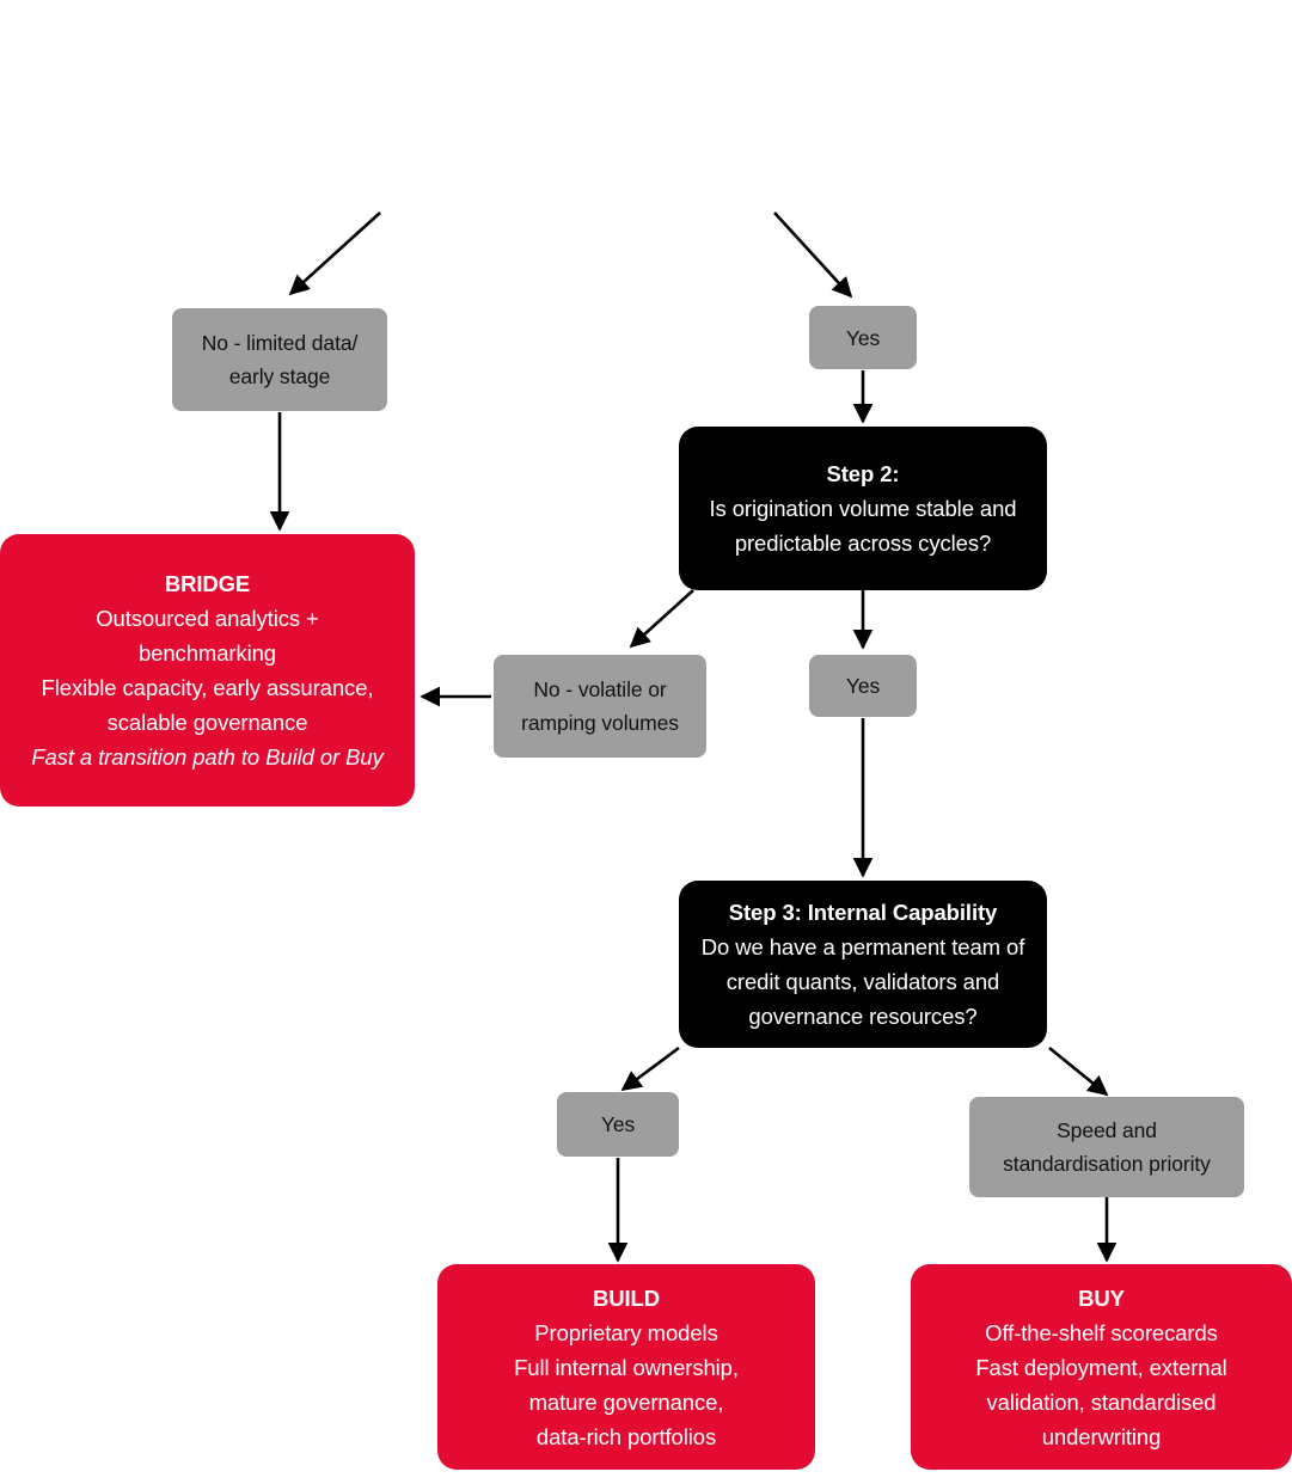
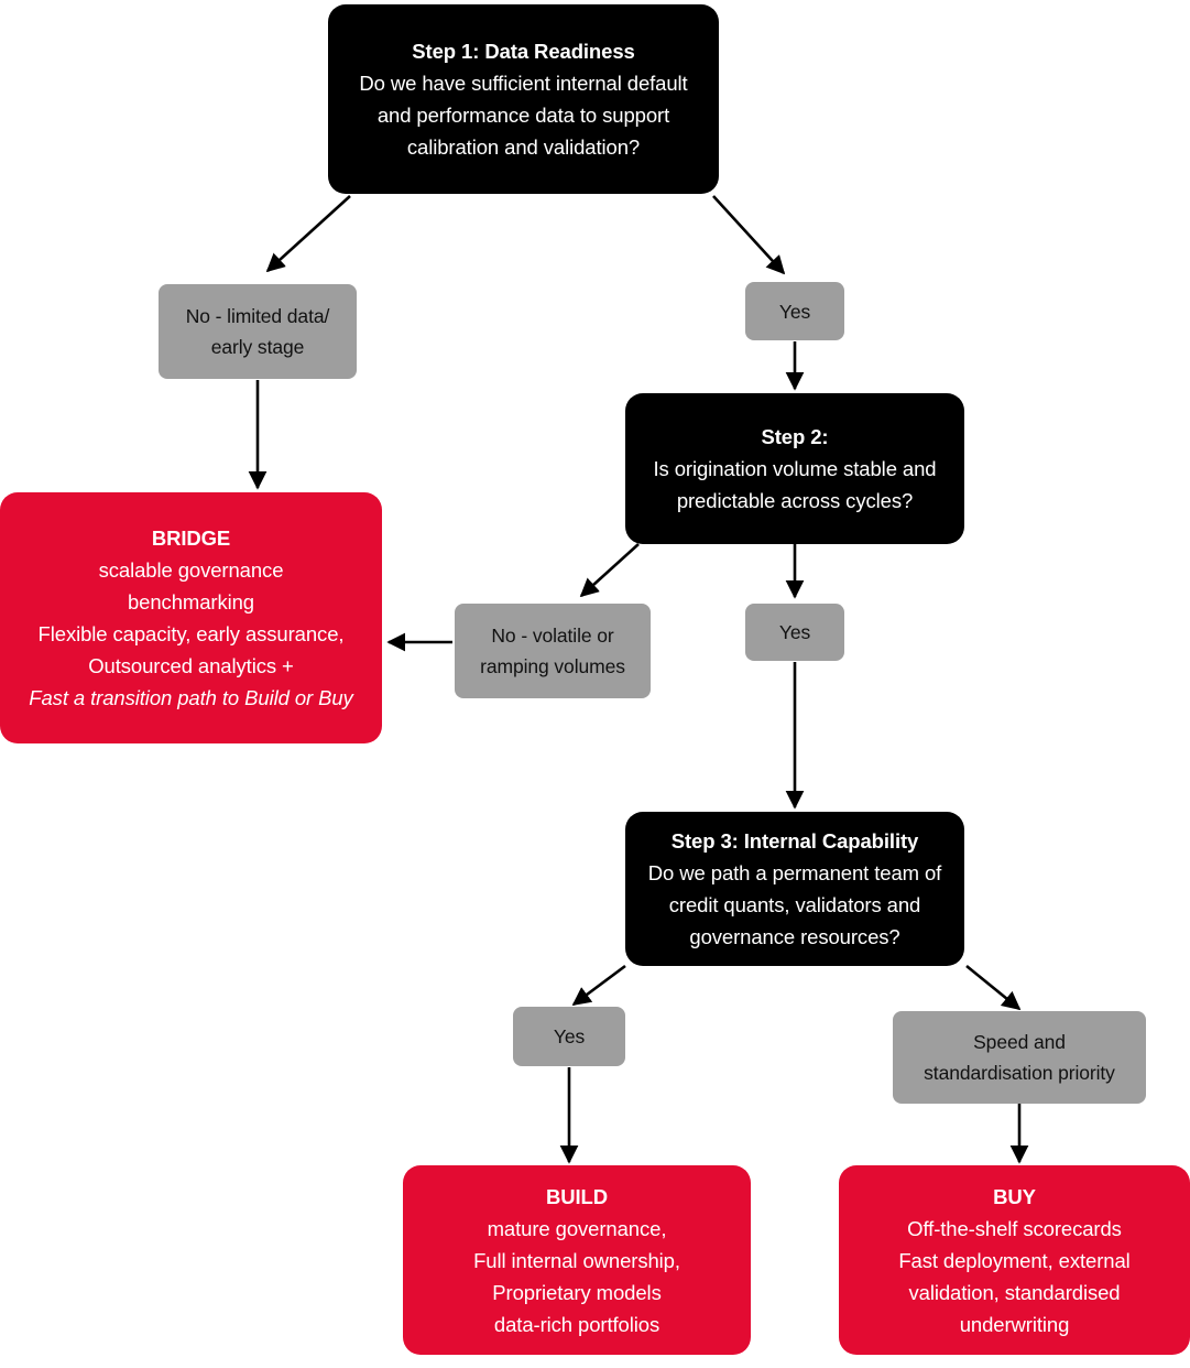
+ Step 1: Data Readiness
+ Do we have sufficient internal default
+ and performance data to support
+ calibration and validation?
  No - limited data/
  early stage
  Yes
  BRIDGE
- Outsourced analytics +
+ scalable governance
  benchmarking
  Flexible capacity, early assurance,
- scalable governance
+ Outsourced analytics +
  Fast a transition path to Build or Buy
  Step 2:
  Is origination volume stable and
  predictable across cycles?
  No - volatile or
  ramping volumes
  Yes
  Step 3: Internal Capability
- Do we have a permanent team of
+ Do we path a permanent team of
  credit quants, validators and
  governance resources?
  Yes
  Speed and
  standardisation priority
  BUILD
- Proprietary models
+ mature governance,
  Full internal ownership,
- mature governance,
+ Proprietary models
  data-rich portfolios
  BUY
  Off-the-shelf scorecards
  Fast deployment, external
  validation, standardised
  underwriting
